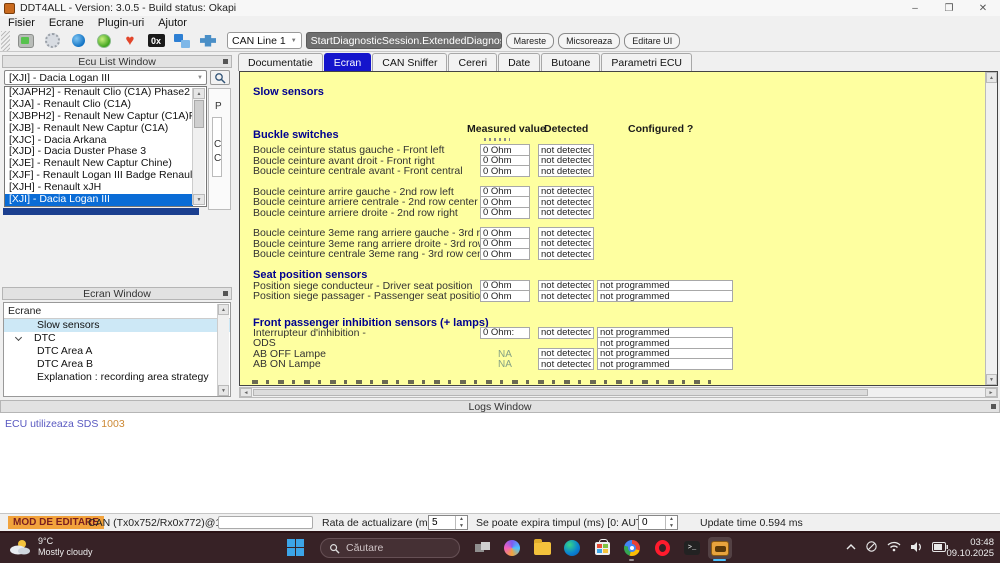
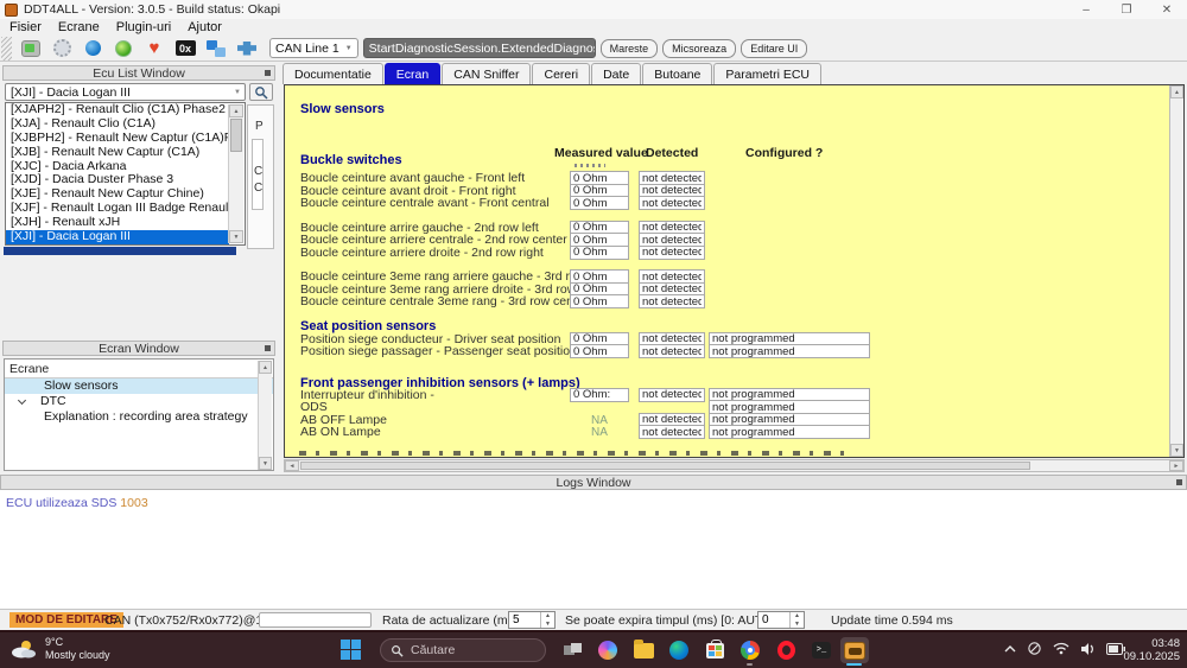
  DDT4ALL - Version: 3.0.5 - Build status: Okapi
  –
  ❐
  ✕
  Fisier
  Ecrane
  Plugin-uri
  Ajutor
  ♥
  0x
  CAN Line 1
  StartDiagnosticSession.ExtendedDiagno
  Mareste
  Micsoreaza
  Editare UI
  Ecu List Window
  [XJI] - Dacia Logan III
  P
  C
  C
  [XJAPH2] - Renault Clio (C1A) Phase2
  [XJA] - Renault Clio (C1A)
  [XJBPH2] - Renault New Captur (C1A)
  [XJB] - Renault New Captur (C1A)
  [XJC] - Dacia Arkana
  [XJD] - Dacia Duster Phase 3
  [XJE] - Renault New Captur Chine)
  [XJF] - Renault Logan III Badge Renau
  [XJH] - Renault xJH
  [XJI] - Dacia Logan III
  Ecran Window
  Ecrane
  Slow sensors
  DTC
- DTC Area A
- DTC Area B
  Explanation : recording area strategy
  Documentatie
  Ecran
  CAN Sniffer
  Cereri
  Date
  Butoane
  Parametri ECU
  Slow sensors
  Measured value
  Detected
  Configured ?
  Buckle switches
- Boucle ceinture status gauche - Front left
+ Boucle ceinture avant gauche - Front left
  0 Ohm
  not detected
  Boucle ceinture avant droit - Front right
  0 Ohm
  not detected
  Boucle ceinture centrale avant - Front central
  0 Ohm
  not detected
  Boucle ceinture arrire gauche - 2nd row left
  0 Ohm
  not detected
  Boucle ceinture arriere centrale - 2nd row center
  0 Ohm
  not detected
  Boucle ceinture arriere droite - 2nd row right
  0 Ohm
  not detected
  Boucle ceinture 3eme rang arriere gauche - 3rd r
  0 Ohm
  not detected
  Boucle ceinture 3eme rang arriere droite - 3rd ro
  0 Ohm
  not detected
  Boucle ceinture centrale 3eme rang - 3rd row ce
  0 Ohm
  not detected
  Seat position sensors
  Position siege conducteur - Driver seat position
  0 Ohm
  not detected
  not programmed
  Position siege passager - Passenger seat positio
  0 Ohm
  not detected
  not programmed
  Front passenger inhibition sensors (+ lamps)
  Interrupteur d'inhibition -
  0 Ohm:
  not detected
  not programmed
  ODS
  not programmed
  AB OFF Lampe
  NA
  not detected
  not programmed
  AB ON Lampe
  NA
  not detected
  not programmed
  Logs Window
  ECU utilizeaza SDS 1003
  MOD DE EDITARE
  CAN (Tx0x752/Rx0x772)@
  Rata de actualizare (m
  5
  Se poate expira timpul (ms) [0: AU
  0
  Update time 0.594 ms
  9°C
  Mostly cloudy
  Căutare
  >_
  03:48
  09.10.2025
